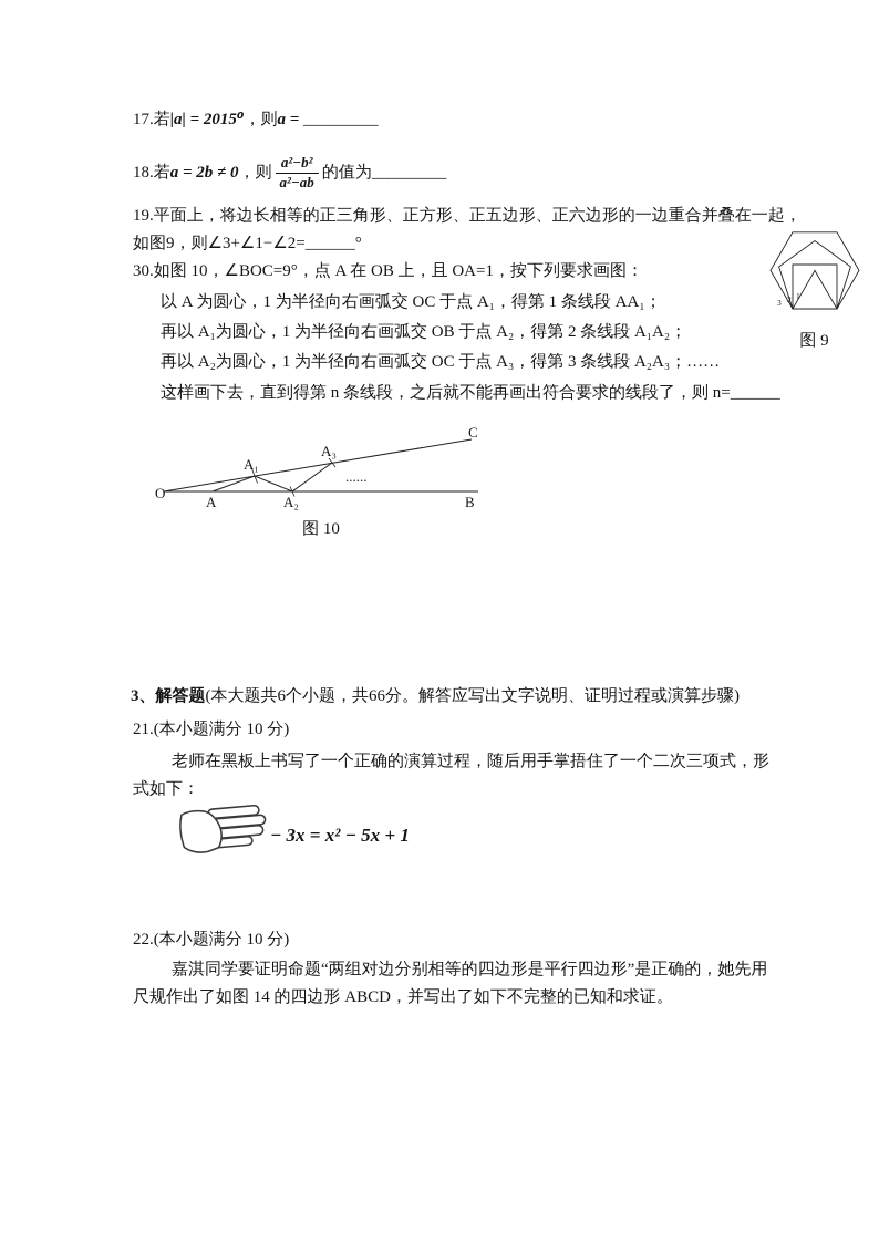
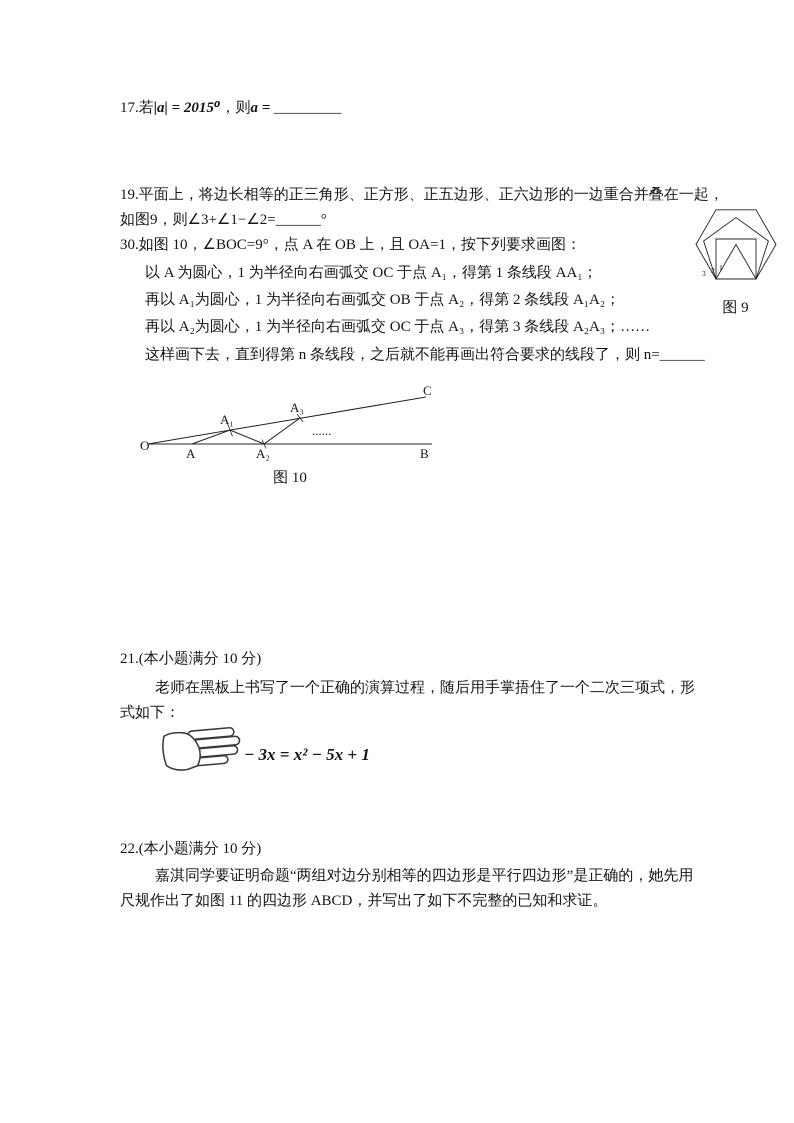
  17.若|a| = 2015⁰，则a = _________
- 18.
- 若
- a = 2b ≠ 0
- ，则
- a²−b²
- a²−ab
- 的值为
- _________
  19.平面上，将边长相等的正三角形、正方形、正五边形、正六边形的一边重合并叠在一起，
  如图9，则∠3+∠1−∠2=______°
  1
  2
  3
  图 9
  30.如图 10，∠BOC=9°，点 A 在 OB 上，且 OA=1，按下列要求画图：
  以 A 为圆心，1 为半径向右画弧交 OC 于点 A₁，得第 1 条线段 AA₁；
  再以 A₁为圆心，1 为半径向右画弧交 OB 于点 A₂，得第 2 条线段 A₁A₂；
  再以 A₂为圆心，1 为半径向右画弧交 OC 于点 A₃，得第 3 条线段 A₂A₃；……
  这样画下去，直到得第 n 条线段，之后就不能再画出符合要求的线段了，则 n=______
  O
  A
  A₁
  A₂
  A₃
  B
  C
  ......
  图 10
- 3、解答题(本大题共6个小题，共66分。解答应写出文字说明、证明过程或演算步骤)
  21.(本小题满分 10 分)
  老师在黑板上书写了一个正确的演算过程，随后用手掌捂住了一个二次三项式，形
  式如下：
  − 3x = x² − 5x + 1
  22.(本小题满分 10 分)
  嘉淇同学要证明命题“两组对边分别相等的四边形是平行四边形”是正确的，她先用
- 尺规作出了如图 14 的四边形 ABCD，并写出了如下不完整的已知和求证。
+ 尺规作出了如图 11 的四边形 ABCD，并写出了如下不完整的已知和求证。
